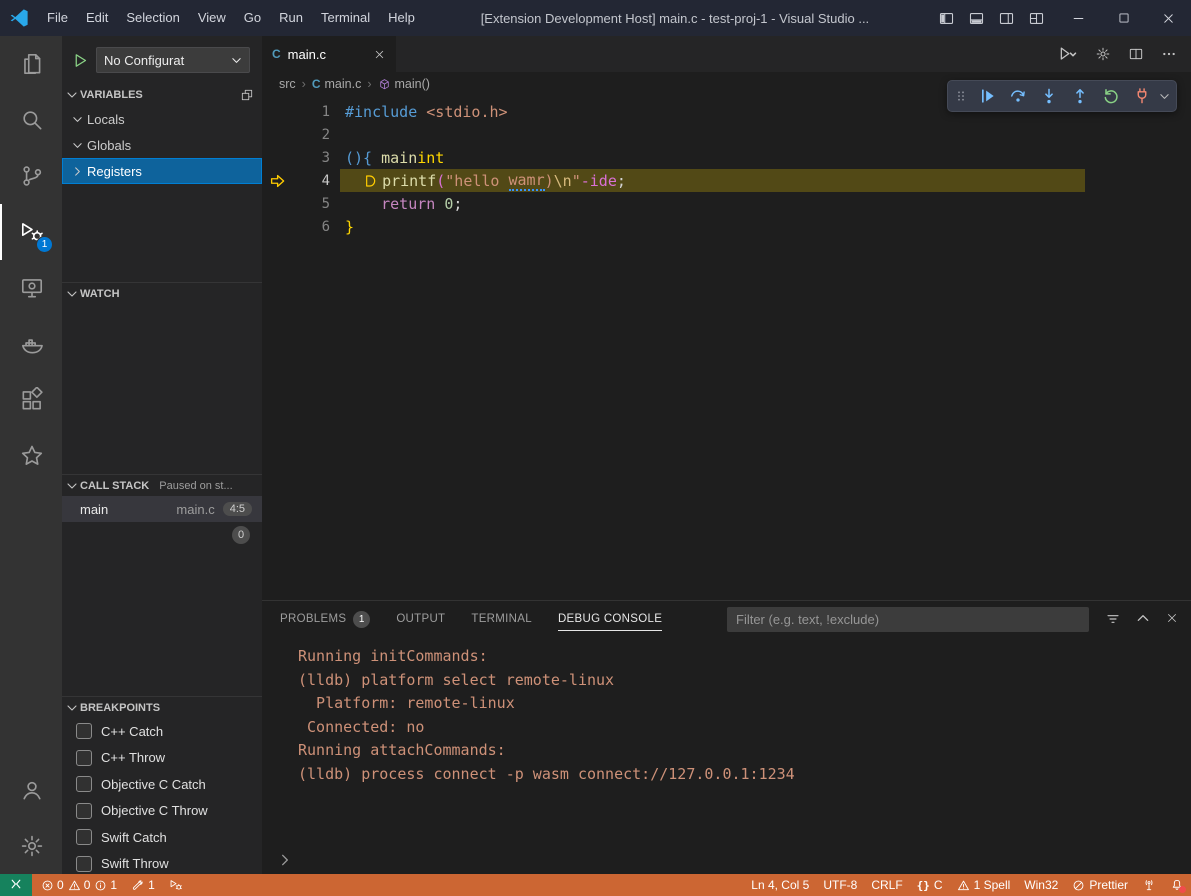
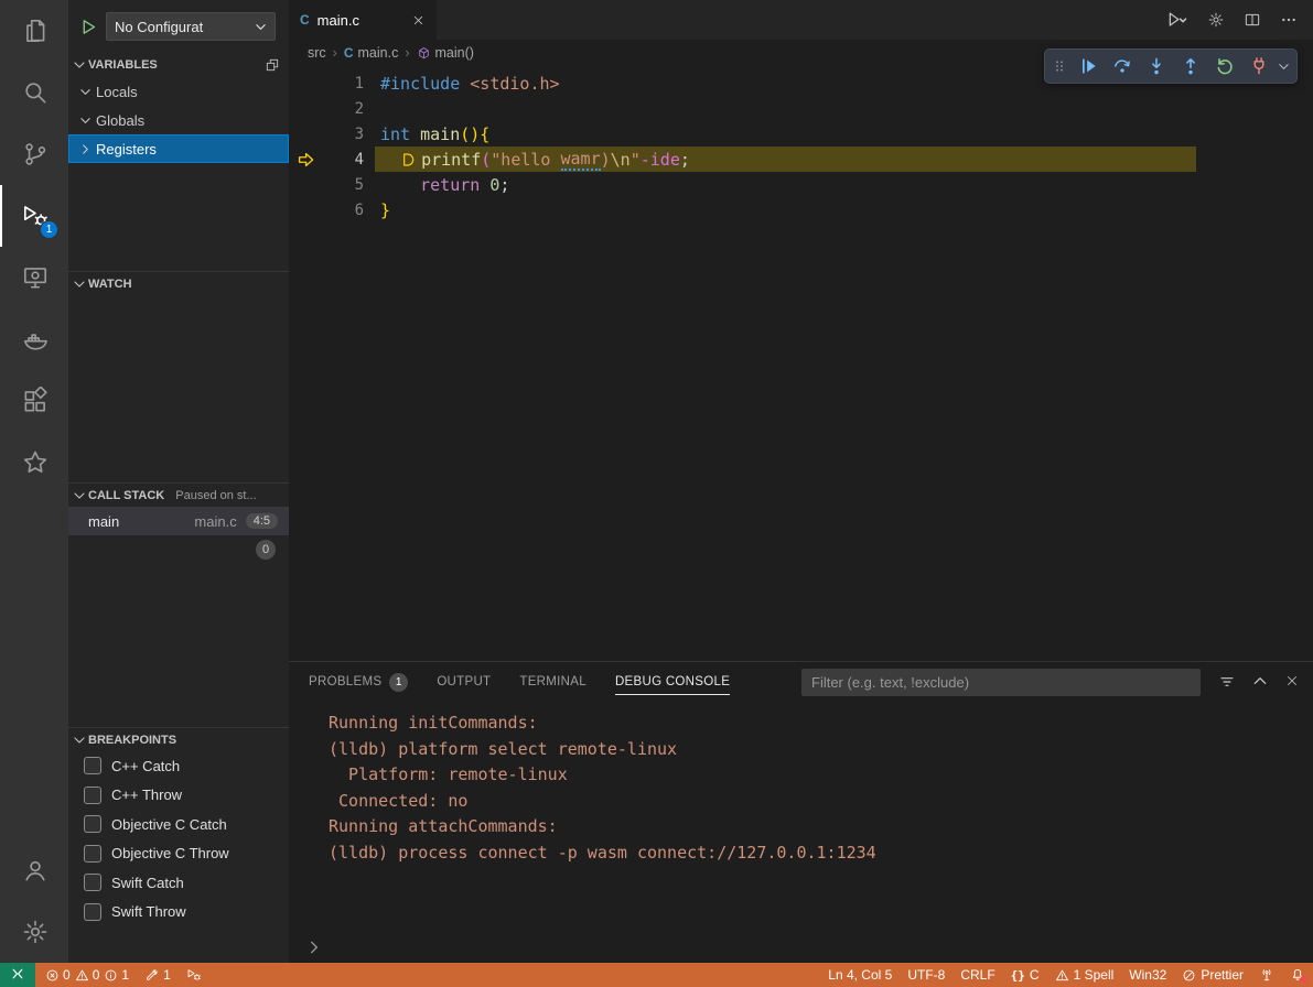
- File
- Edit
- Selection
- View
- Go
- Run
- Terminal
- Help
- [Extension Development Host] main.c - test-proj-1 - Visual Studio ...
  1
  No Configurat
  VARIABLES
  Locals
  Globals
  Registers
  WATCH
  CALL STACK
  Paused on st...
  main
  main.c
  4:5
  0
  BREAKPOINTS
  C++ Catch
  C++ Throw
  Objective C Catch
  Objective C Throw
  Swift Catch
  Swift Throw
  C
  main.c
  src
  ›
  C
  main.c
  ›
  main()
  1
  #include
  <stdio.h>
  2
  3
- (){
+ int
  main
- int
+ (){
  4
  printf
  (
  "hello
  wamr
  )
  \n
  "
  -ide
  ;
  5
  return
  0
  ;
  6
  }
  PROBLEMS
  1
  OUTPUT
  TERMINAL
  DEBUG CONSOLE
  Filter (e.g. text, !exclude)
  Running initCommands:
  (lldb) platform select remote-linux
  Platform: remote-linux
  Connected: no
  Running attachCommands:
  (lldb) process connect -p wasm connect://127.0.0.1:1234
  0
  0
  1
  1
  Ln 4, Col 5
  UTF-8
  CRLF
  {}
  C
  1 Spell
  Win32
  Prettier
